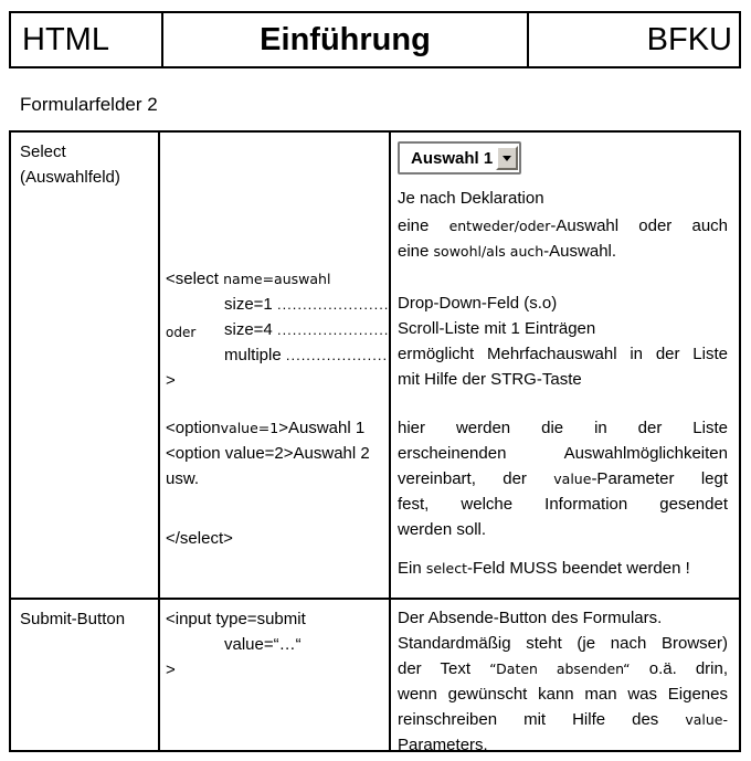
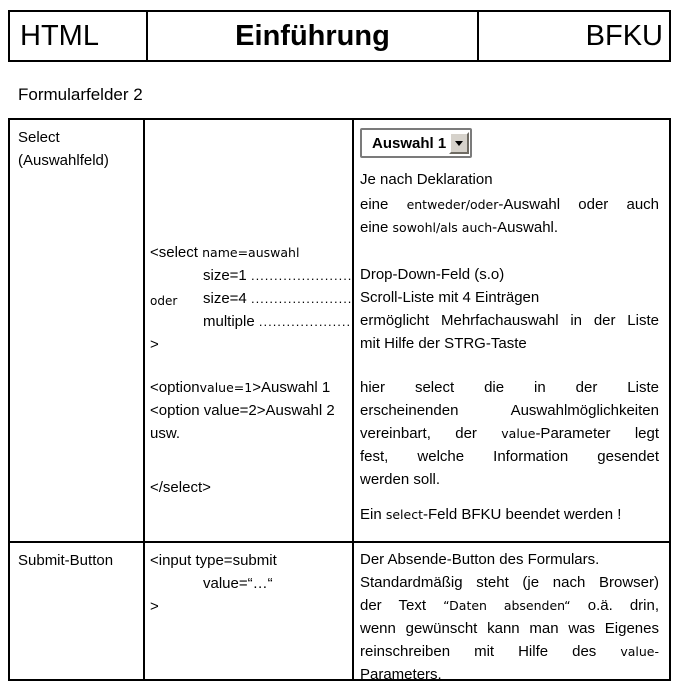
  HTML
  Einführung
  BFKU
  Formularfelder 2
  Select
  (Auswahlfeld)
  <select name=auswahl
  size=1 ......................
  oder
  size=4 ......................
  multiple ....................
  >
  <optionvalue=1>Auswahl 1
  <option value=2>Auswahl 2
  usw.
  </select>
  Auswahl 1
  Je nach Deklaration
  eine entweder/oder-Auswahl oder auch
  eine sowohl/als auch-Auswahl.
  Drop-Down-Feld (s.o)
- Scroll-Liste mit 1 Einträgen
+ Scroll-Liste mit 4 Einträgen
  ermöglicht Mehrfachauswahl in der Liste
  mit Hilfe der STRG-Taste
- hier werden die in der Liste
+ hier select die in der Liste
  erscheinenden Auswahlmöglichkeiten
  vereinbart, der value-Parameter legt
  fest, welche Information gesendet
  werden soll.
- Ein select-Feld MUSS beendet werden !
+ Ein select-Feld BFKU beendet werden !
  Submit-Button
  <input type=submit
  value=“…“
  >
  Der Absende-Button des Formulars.
  Standardmäßig steht (je nach Browser)
  der Text “Daten absenden“ o.ä. drin,
  wenn gewünscht kann man was Eigenes
  reinschreiben mit Hilfe des value-
  Parameters.
